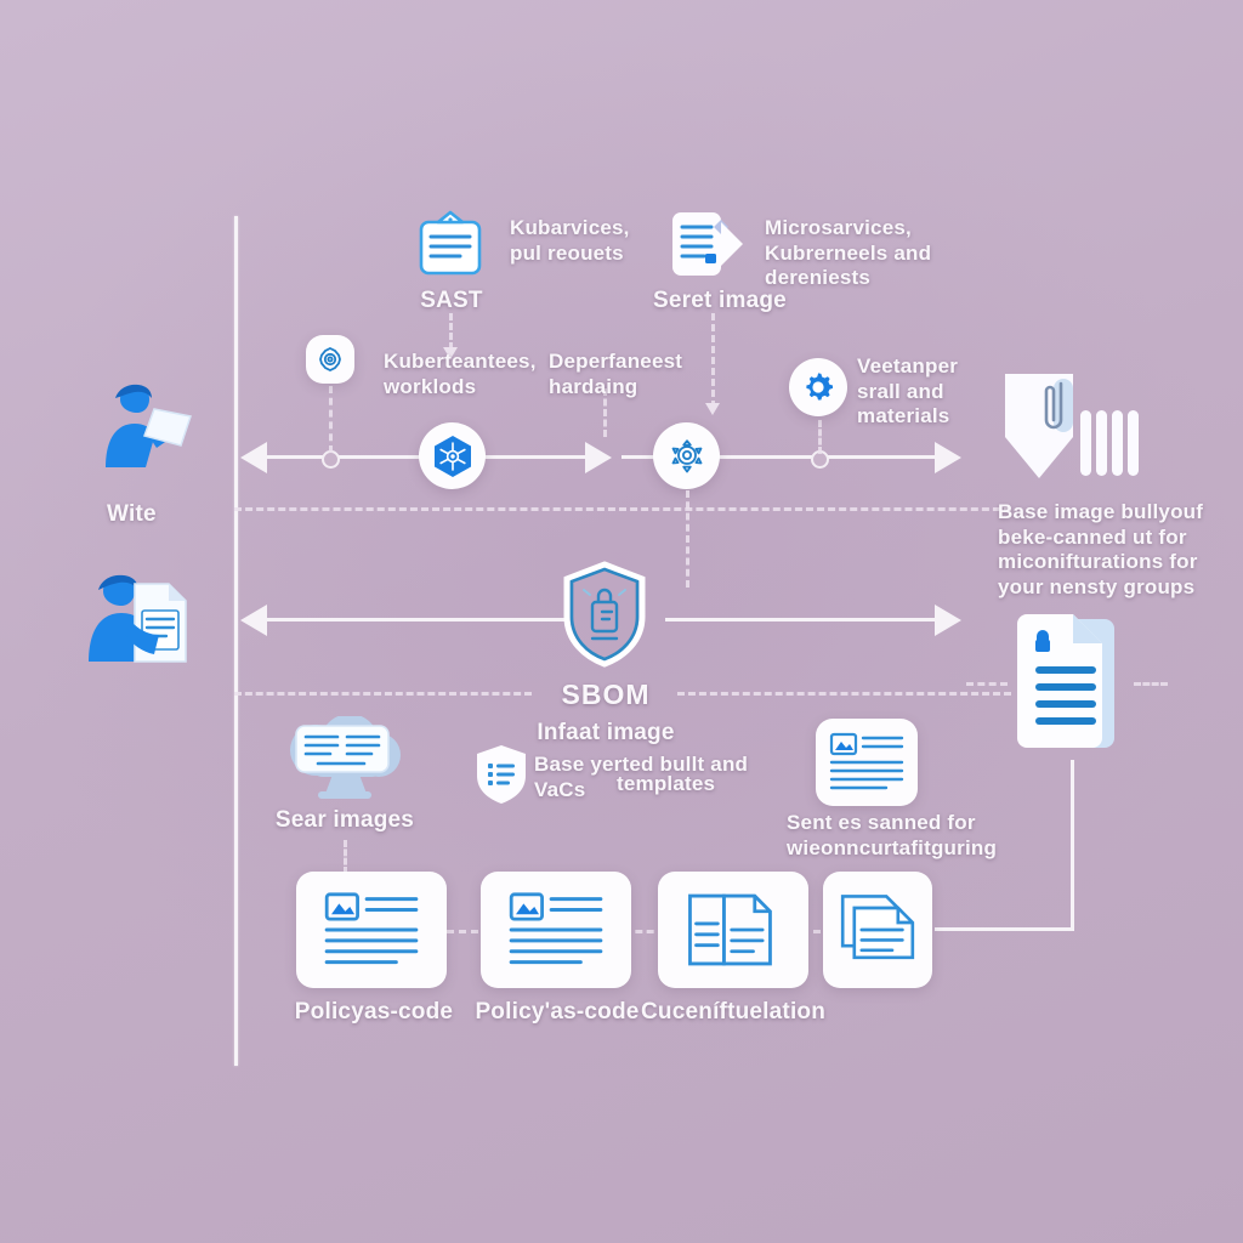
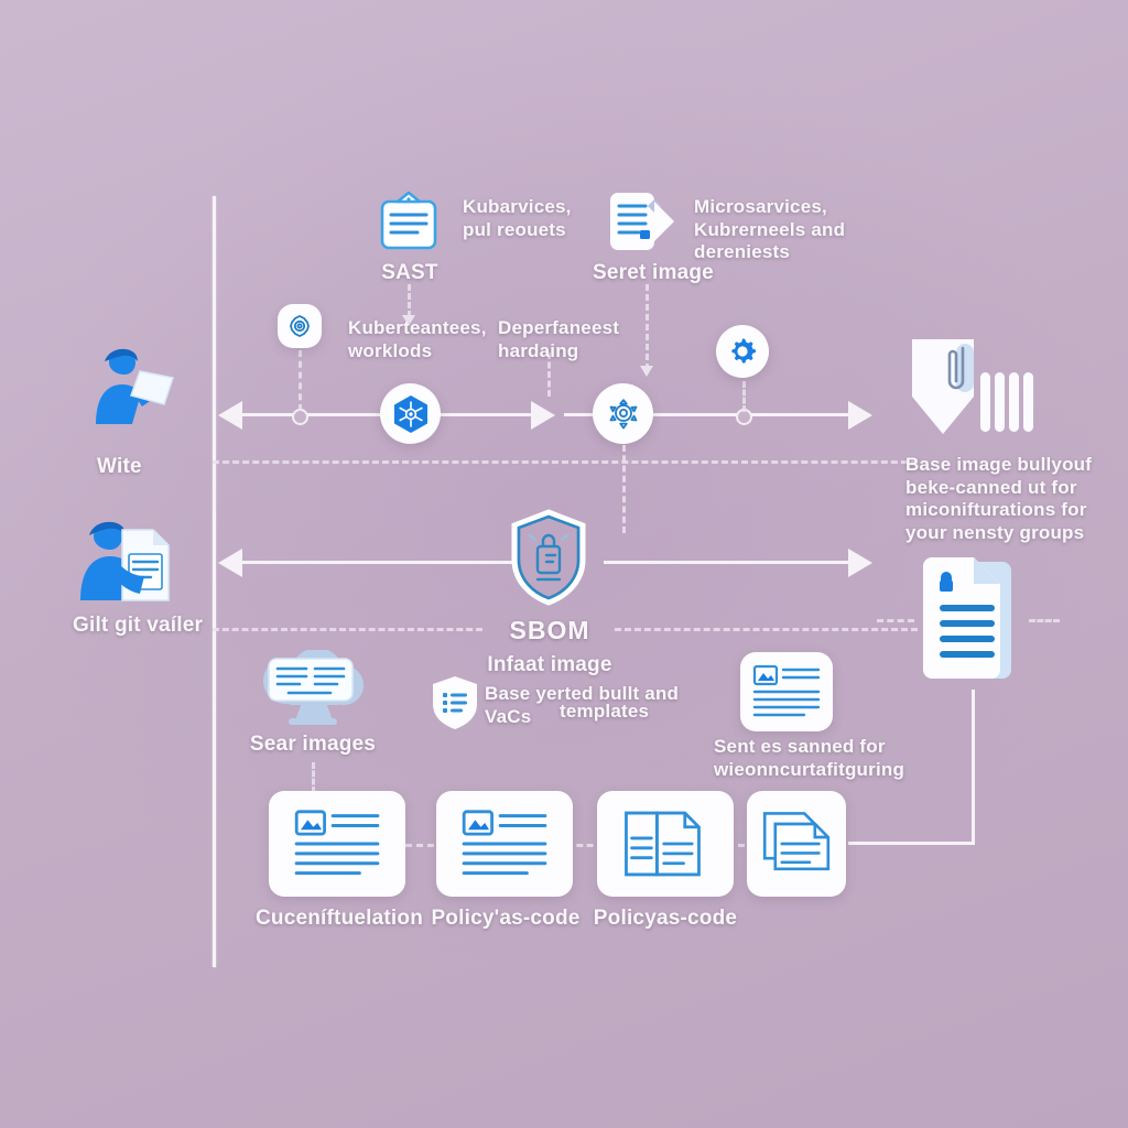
  SAST
  Kubarvices,
  pul reouets
  Seret image
  Microsarvices,
  Kubrerneels and
  dereniests
  Kuberteantees,
  worklods
  Deperfaneest
  hardaing
- Veetanper
- srall and
- materials
  Wite
+ Gilt git vaíler
  SBOM
  Base image bullyouf
  beke-canned ut for
  miconifturations for
  your nensty groups
  Sear images
  Infaat image
  Base yerted bullt and
  VaCs
  templates
  Sent es sanned for
  wieonncurtafitguring
- Policyas-code
+ Cuceníftuelation
  Policy'as-code
- Cuceníftuelation
+ Policyas-code
